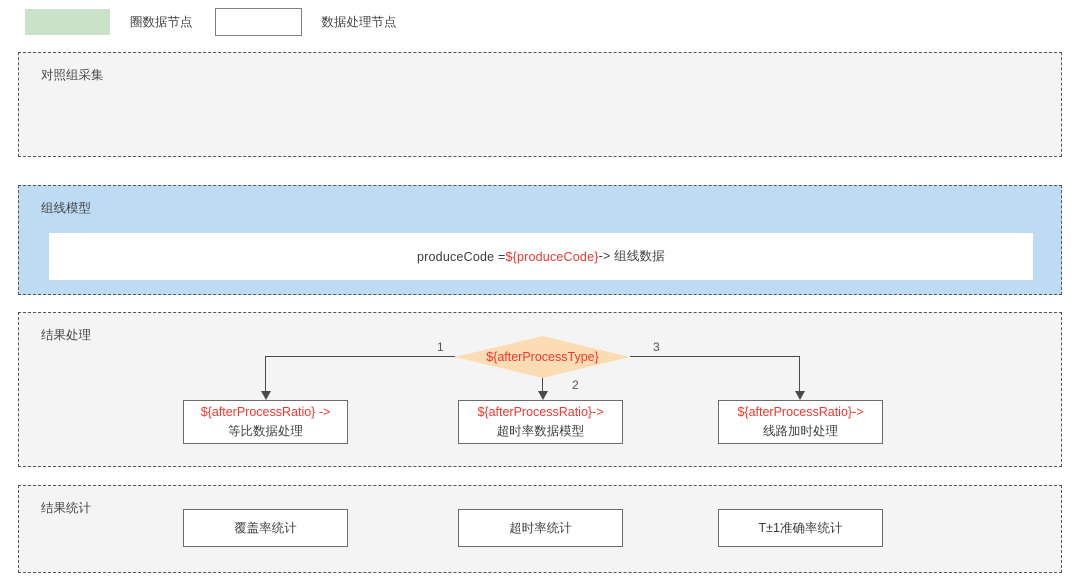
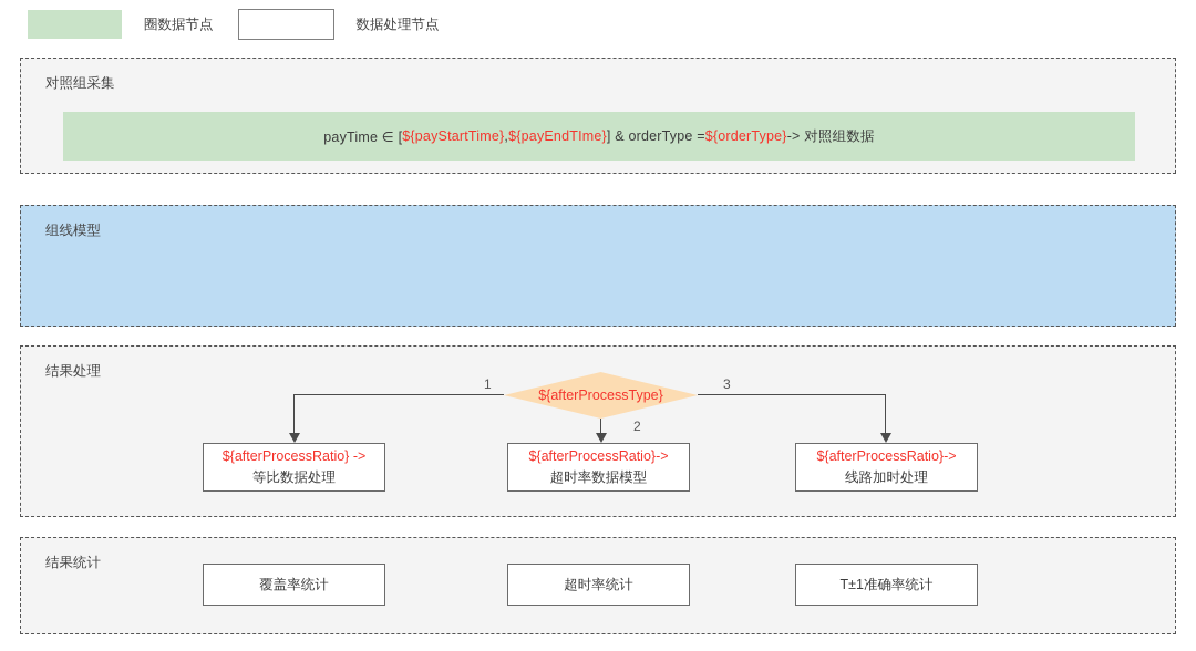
  圈数据节点
  数据处理节点
  对照组采集
+ payTime ∈ [
+ ${payStartTime}
+ ,
+ ${payEndTIme}
+ ] & orderType =
+ ${orderType}
+ -> 对照组数据
  组线模型
- produceCode =
- ${produceCode}
- -> 组线数据
  结果处理
  ${afterProcessType}
  1
  2
  3
  ${afterProcessRatio} ->
  等比数据处理
  ${afterProcessRatio}->
  超时率数据模型
  ${afterProcessRatio}->
  线路加时处理
  结果统计
  覆盖率统计
  超时率统计
  T±1准确率统计
